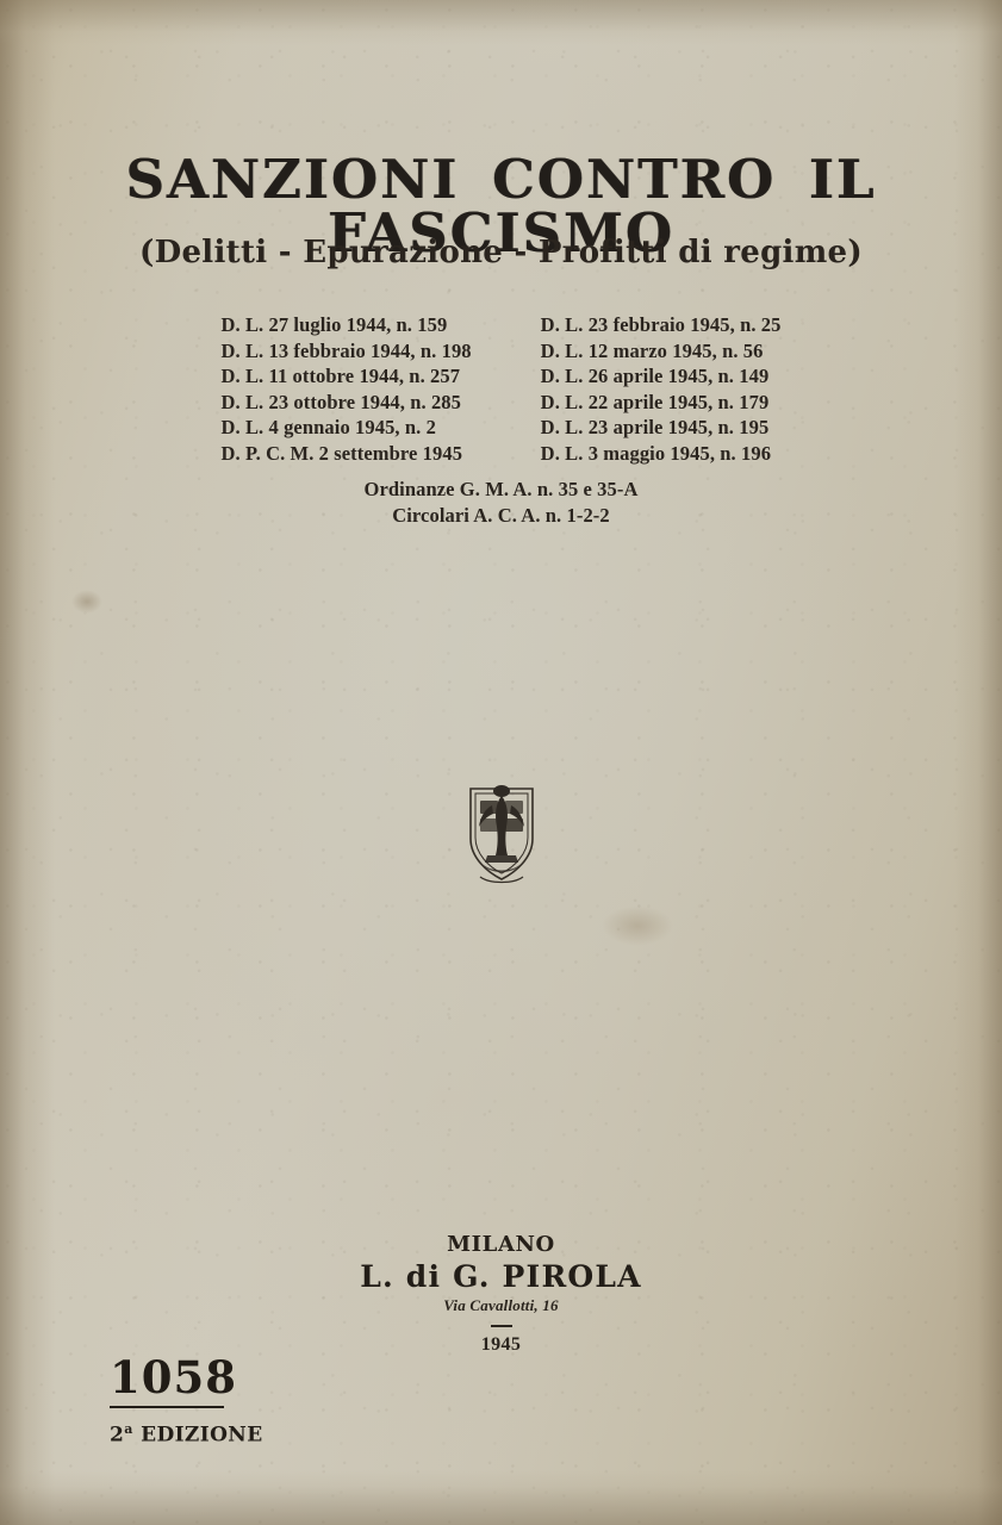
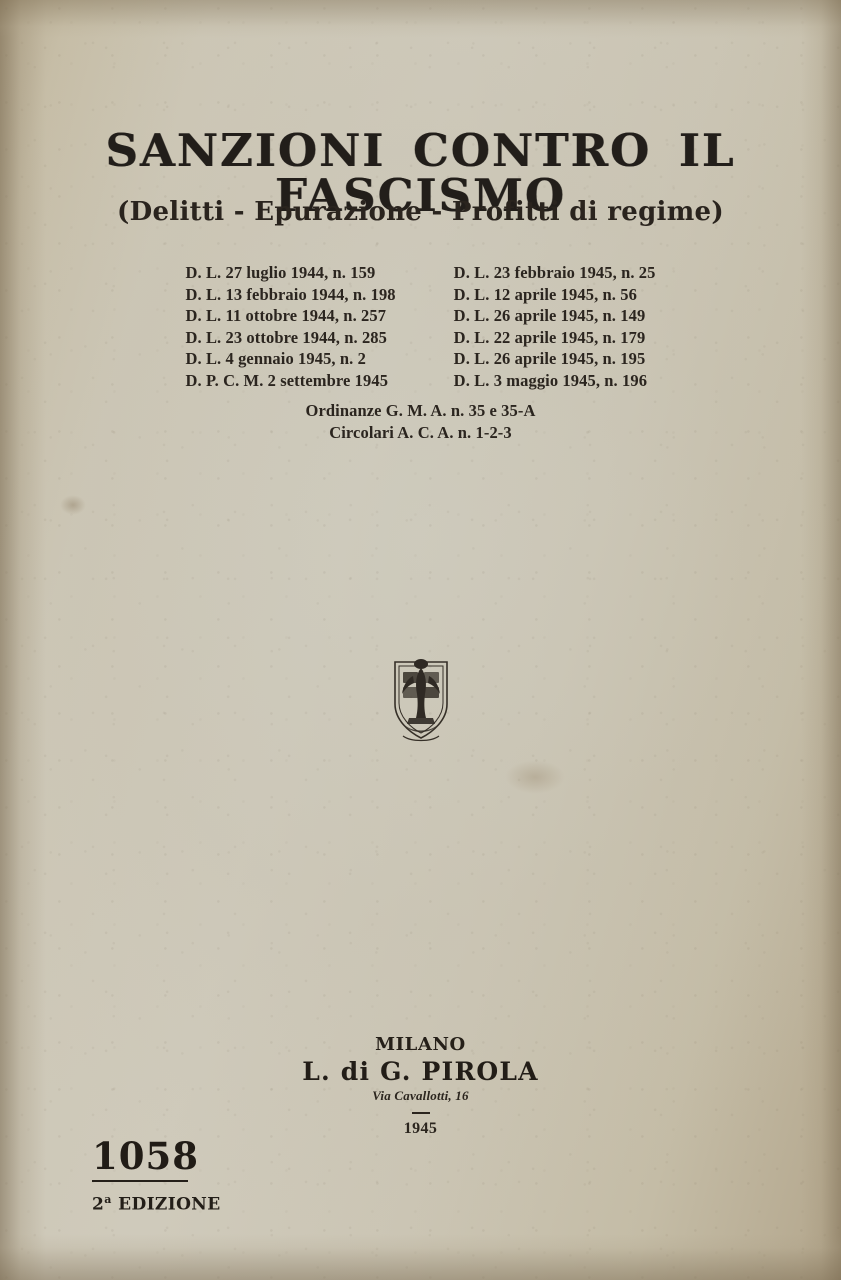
  SANZIONI CONTRO IL FASCISMO
  (Delitti - Epurazione - Profitti di regime)
  D. L. 27 luglio 1944, n. 159
  D. L. 13 febbraio 1944, n. 198
  D. L. 11 ottobre 1944, n. 257
  D. L. 23 ottobre 1944, n. 285
  D. L. 4 gennaio 1945, n. 2
  D. P. C. M. 2 settembre 1945
  D. L. 23 febbraio 1945, n. 25
- D. L. 12 marzo 1945, n. 56
+ D. L. 12 aprile 1945, n. 56
  D. L. 26 aprile 1945, n. 149
  D. L. 22 aprile 1945, n. 179
- D. L. 23 aprile 1945, n. 195
+ D. L. 26 aprile 1945, n. 195
  D. L. 3 maggio 1945, n. 196
  Ordinanze G. M. A. n. 35 e 35-A
- Circolari A. C. A. n. 1-2-2
+ Circolari A. C. A. n. 1-2-3
  MILANO
  L. di G. PIROLA
  Via Cavallotti, 16
  1945
  1058
  2a EDIZIONE
